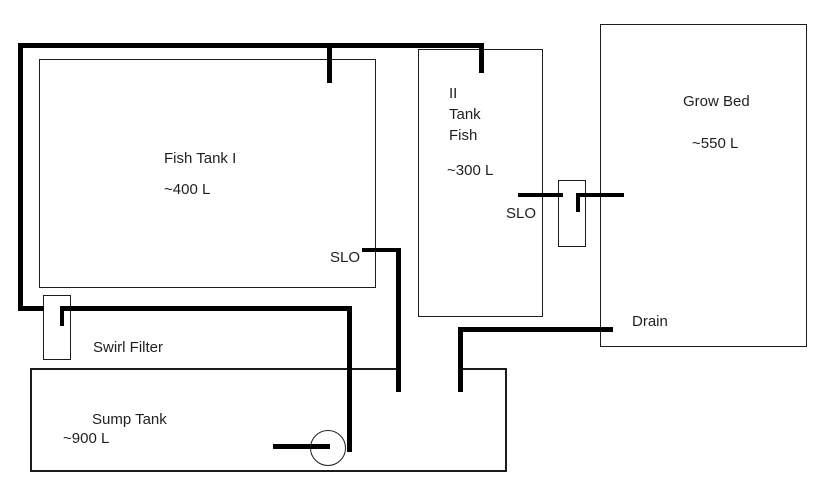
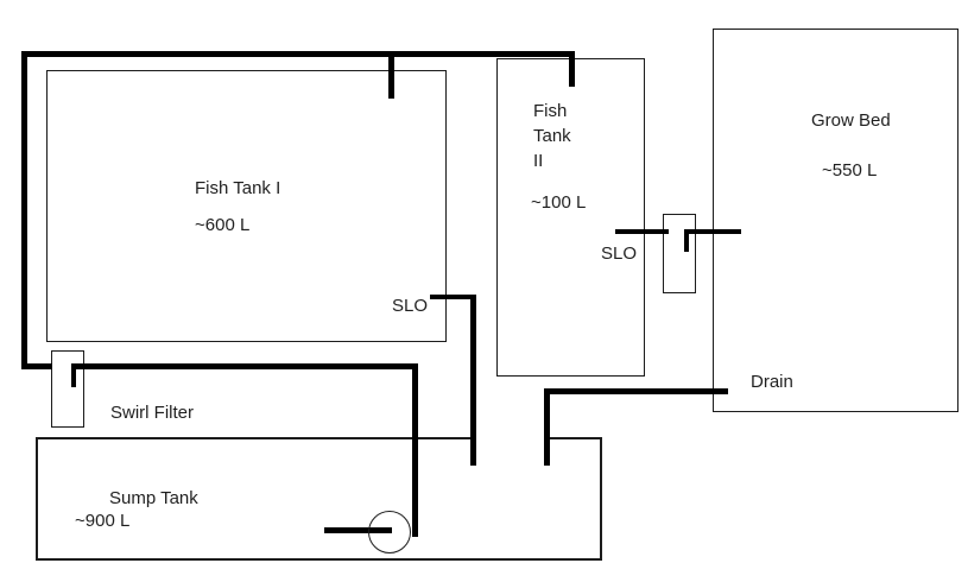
  Fish Tank I
- ~400 L
+ ~600 L
- II
+ Fish
  Tank
- Fish
+ II
- ~300 L
+ ~100 L
  Grow Bed
  ~550 L
  SLO
  SLO
  Drain
  Swirl Filter
  Sump Tank
  ~900 L
